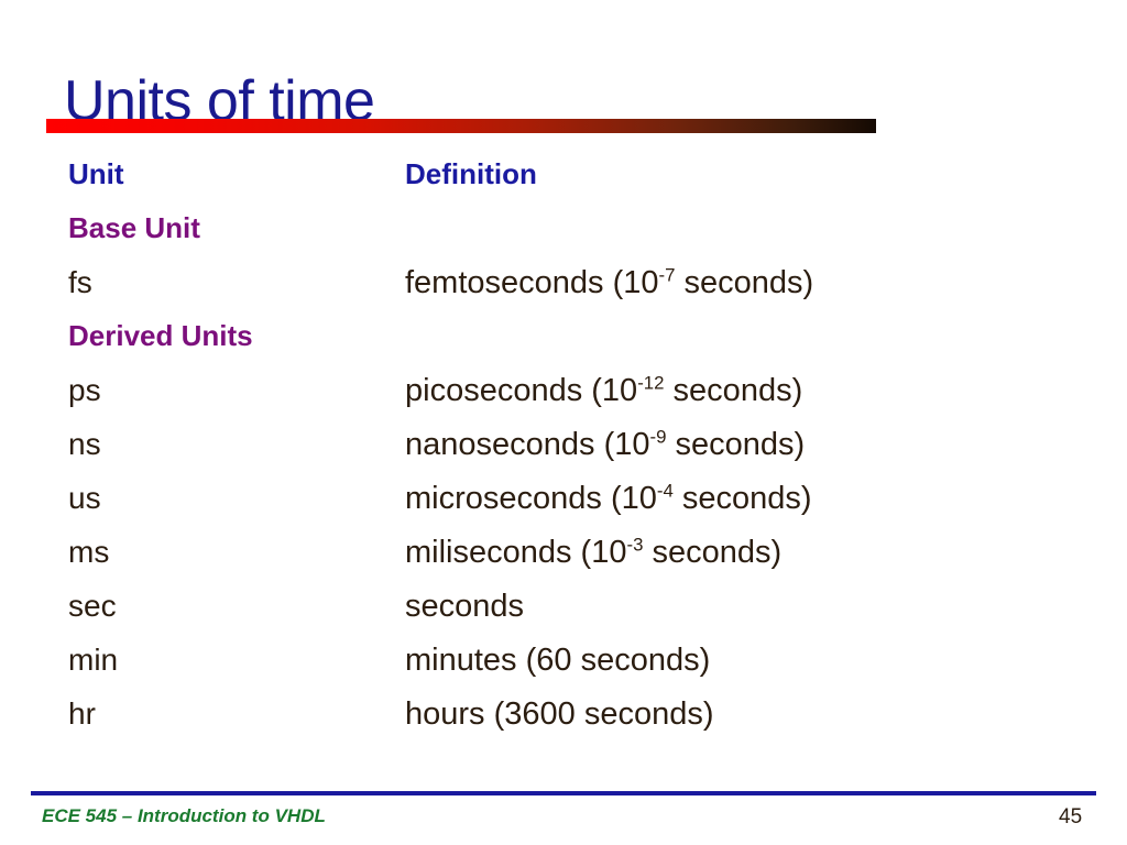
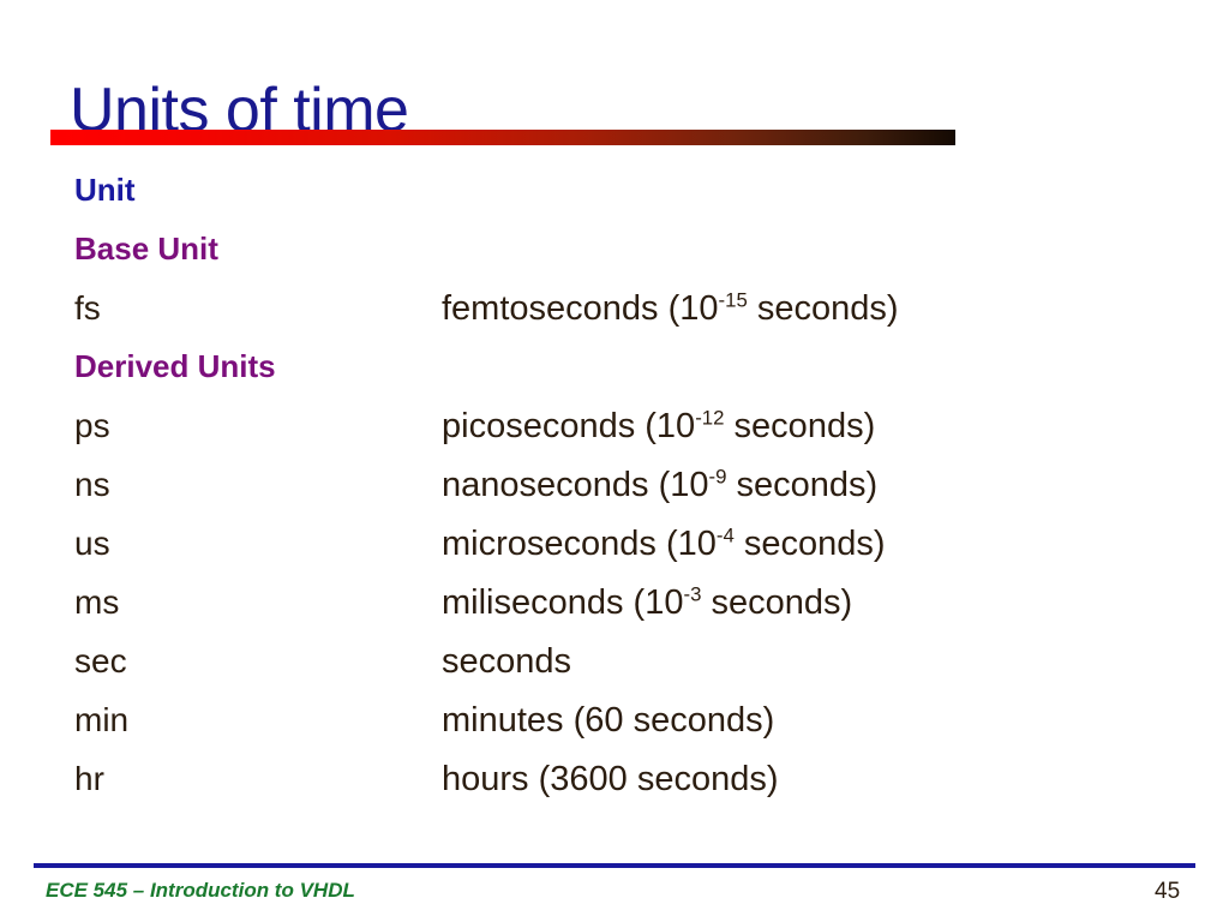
  Units of time
  Unit
- Definition
  Base Unit
  fs
- femtoseconds (10-7 seconds)
+ femtoseconds (10-15 seconds)
  Derived Units
  ps
  picoseconds (10-12 seconds)
  ns
  nanoseconds (10-9 seconds)
  us
  microseconds (10-4 seconds)
  ms
  miliseconds (10-3 seconds)
  sec
  seconds
  min
  minutes (60 seconds)
  hr
  hours (3600 seconds)
  ECE 545 – Introduction to VHDL
  45
